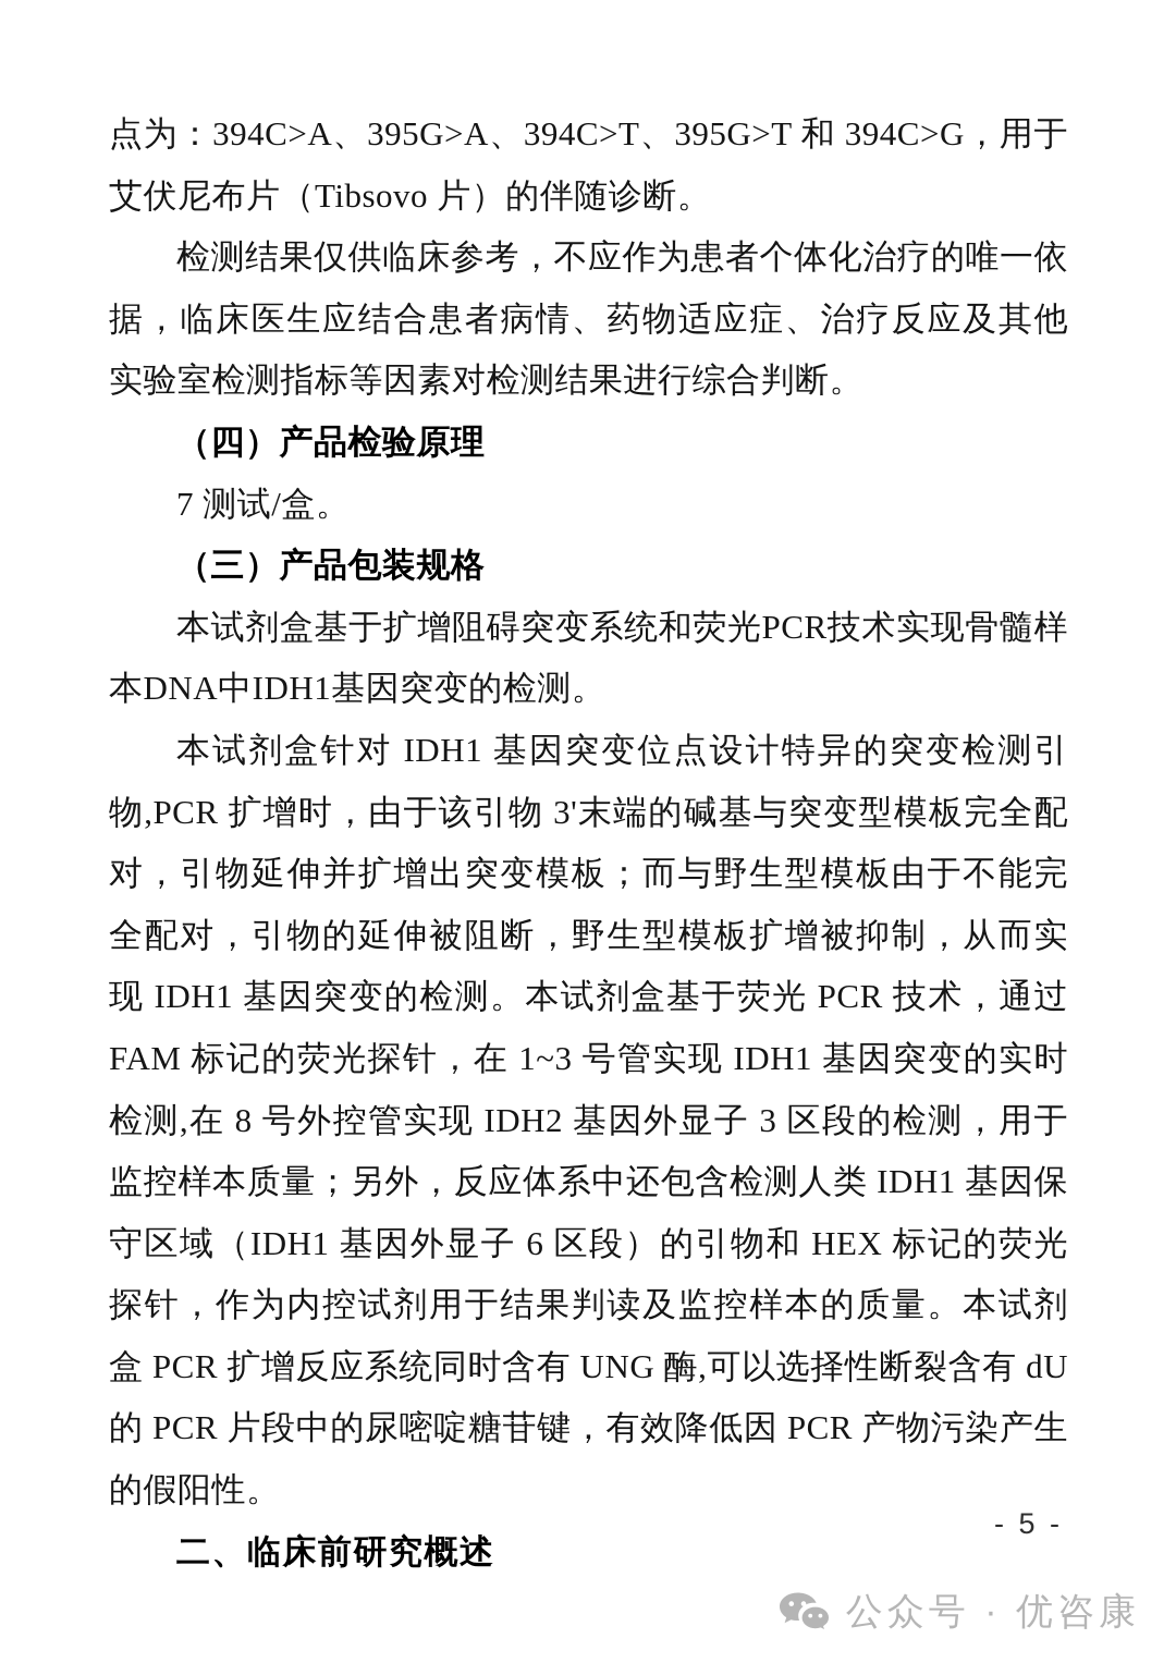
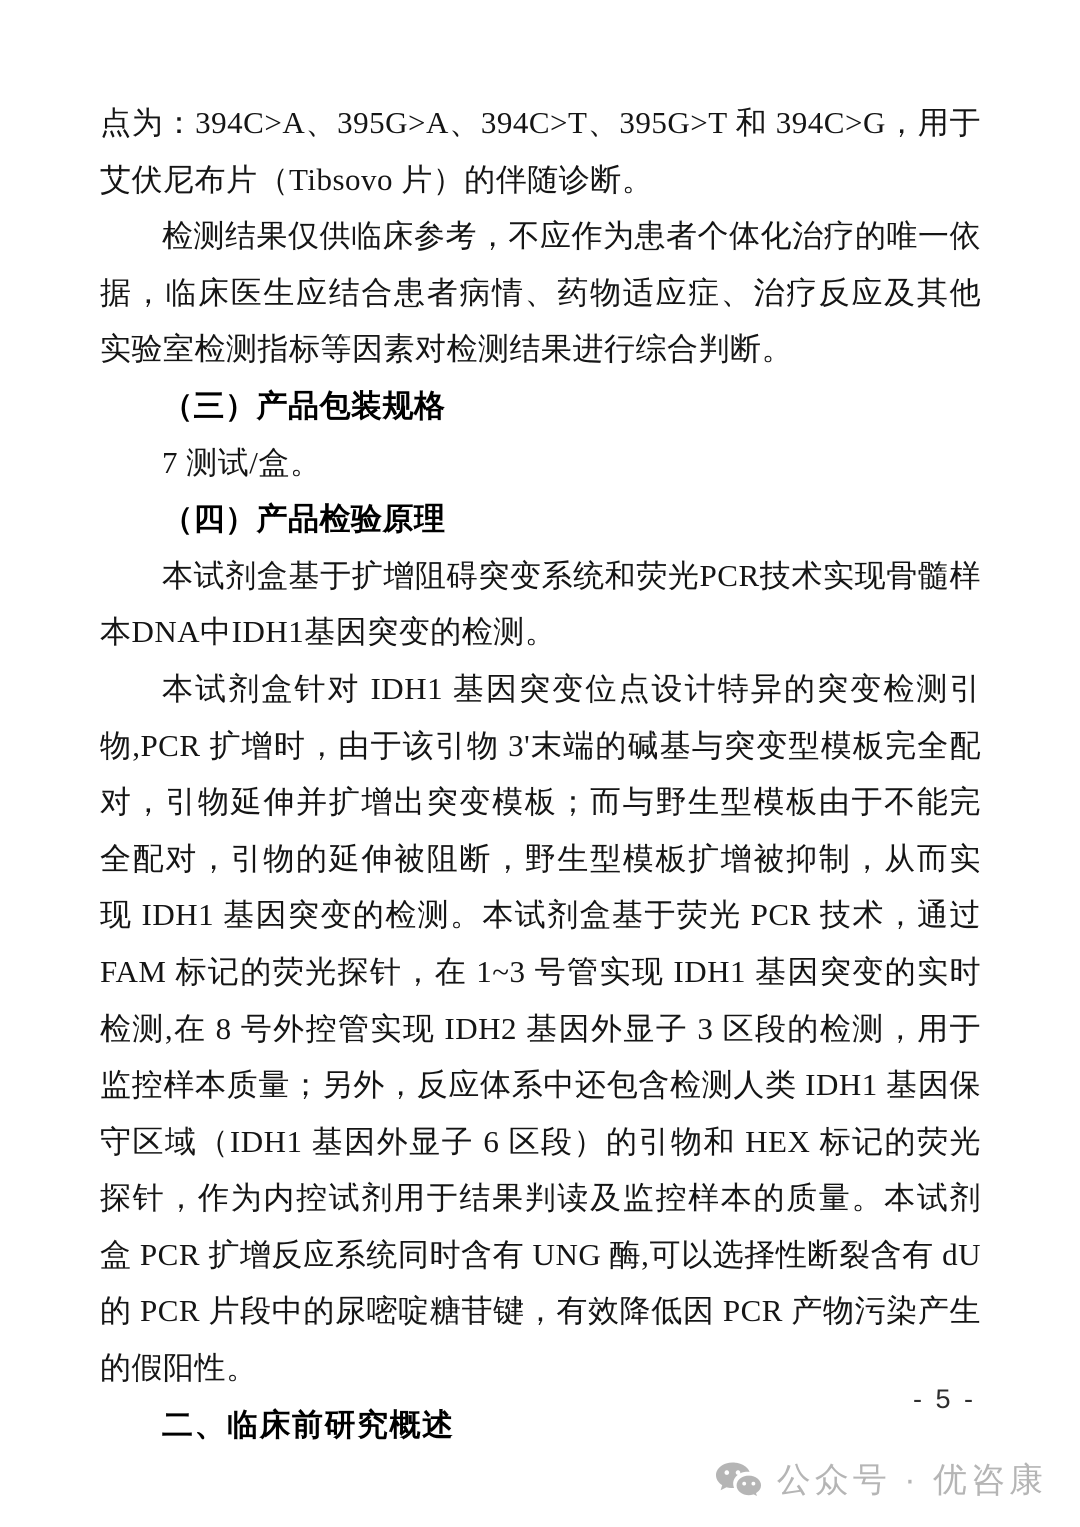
  点为：394C>A、395G>A、394C>T、395G>T 和 394C>G，用于艾伏尼布片（Tibsovo 片）的伴随诊断。
  检测结果仅供临床参考，不应作为患者个体化治疗的唯一依据，临床医生应结合患者病情、药物适应症、治疗反应及其他实验室检测指标等因素对检测结果进行综合判断。
- （四）产品检验原理
+ （三）产品包装规格
  7 测试/盒。
- （三）产品包装规格
+ （四）产品检验原理
  本试剂盒基于扩增阻碍突变系统和荧光PCR技术实现骨髓样本DNA中IDH1基因突变的检测。
  本试剂盒针对 IDH1 基因突变位点设计特异的突变检测引物,PCR 扩增时，由于该引物 3'末端的碱基与突变型模板完全配对，引物延伸并扩增出突变模板；而与野生型模板由于不能完全配对，引物的延伸被阻断，野生型模板扩增被抑制，从而实现 IDH1 基因突变的检测。本试剂盒基于荧光 PCR 技术，通过 FAM 标记的荧光探针，在 1~3 号管实现 IDH1 基因突变的实时检测,在 8 号外控管实现 IDH2 基因外显子 3 区段的检测，用于监控样本质量；另外，反应体系中还包含检测人类 IDH1 基因保守区域（IDH1 基因外显子 6 区段）的引物和 HEX 标记的荧光探针，作为内控试剂用于结果判读及监控样本的质量。本试剂盒 PCR 扩增反应系统同时含有 UNG 酶,可以选择性断裂含有 dU 的 PCR 片段中的尿嘧啶糖苷键，有效降低因 PCR 产物污染产生的假阳性。
  二、临床前研究概述
  - 5 -
  公众号 · 优咨康
